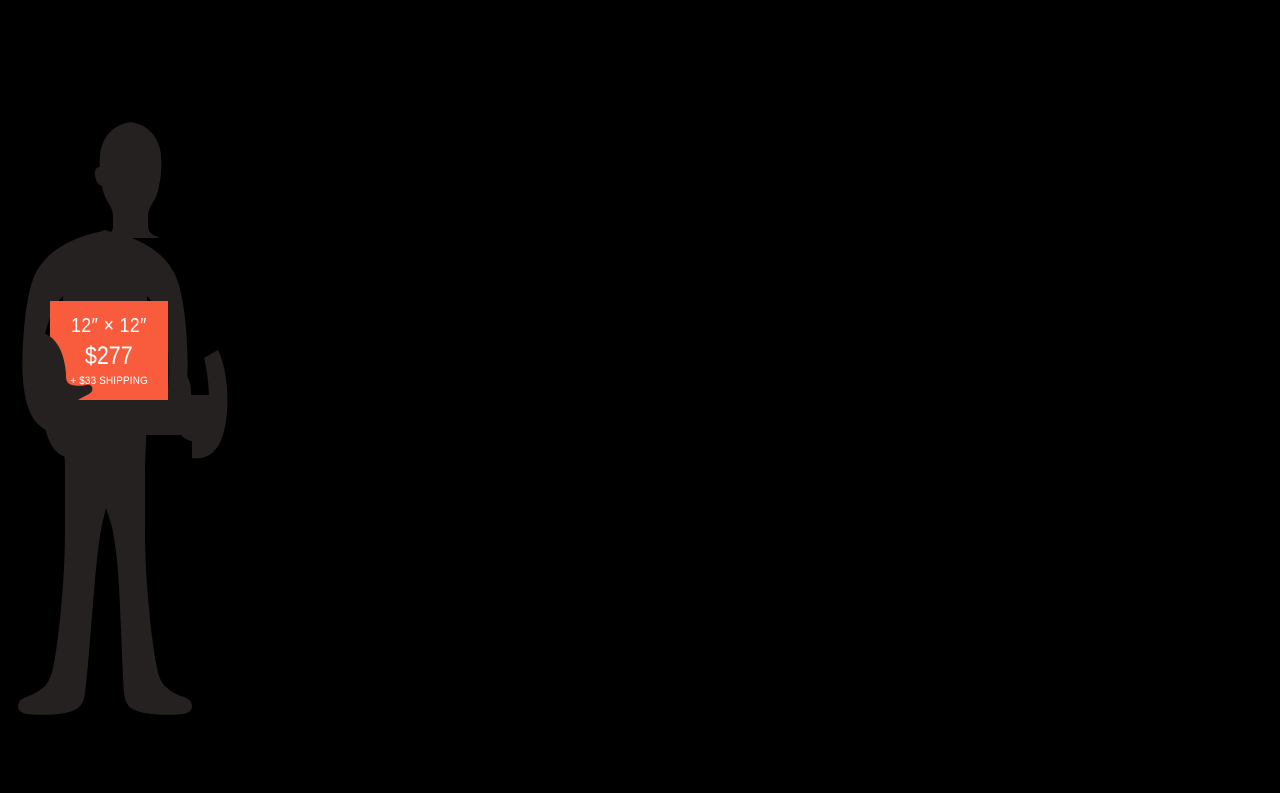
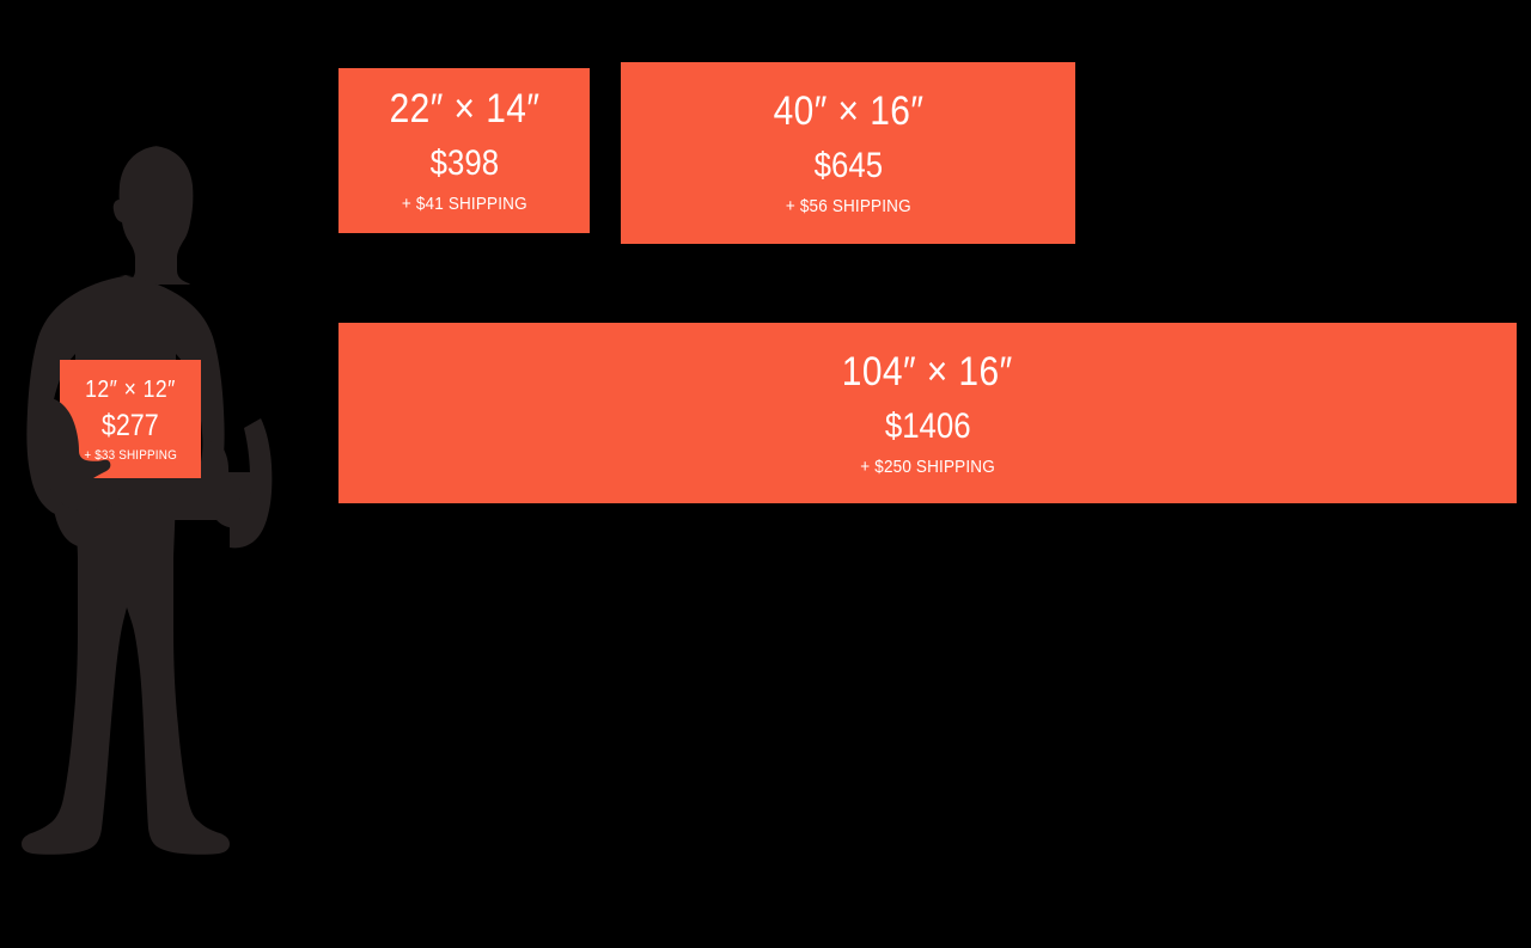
  12″ × 12″
  $277
  + $33 SHIPPING
+ 22″ × 14″
+ $398
+ + $41 SHIPPING
+ 40″ × 16″
+ $645
+ + $56 SHIPPING
+ 104″ × 16″
+ $1406
+ + $250 SHIPPING
